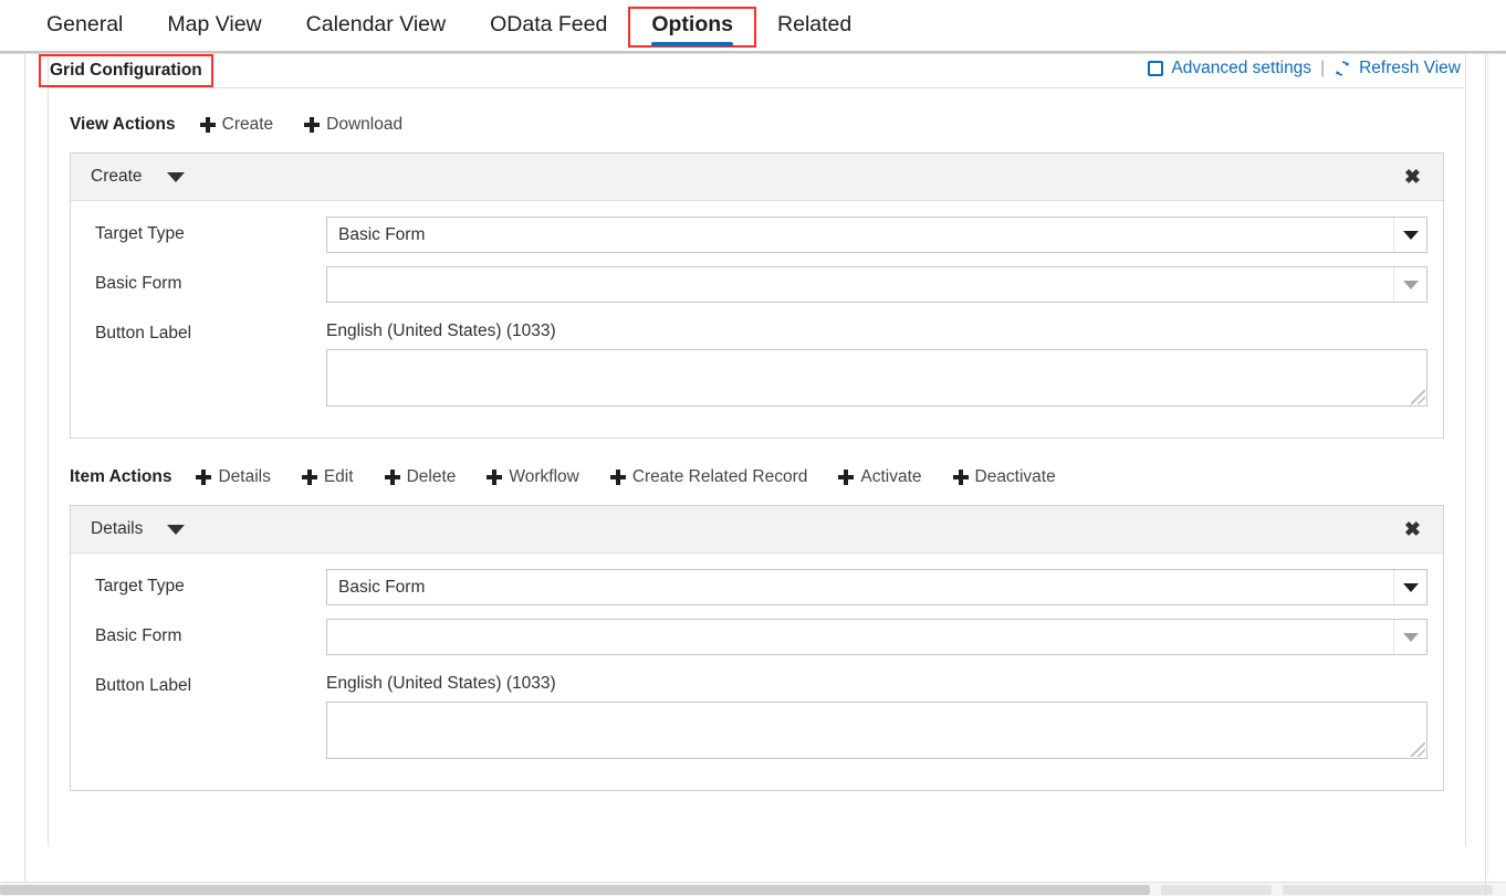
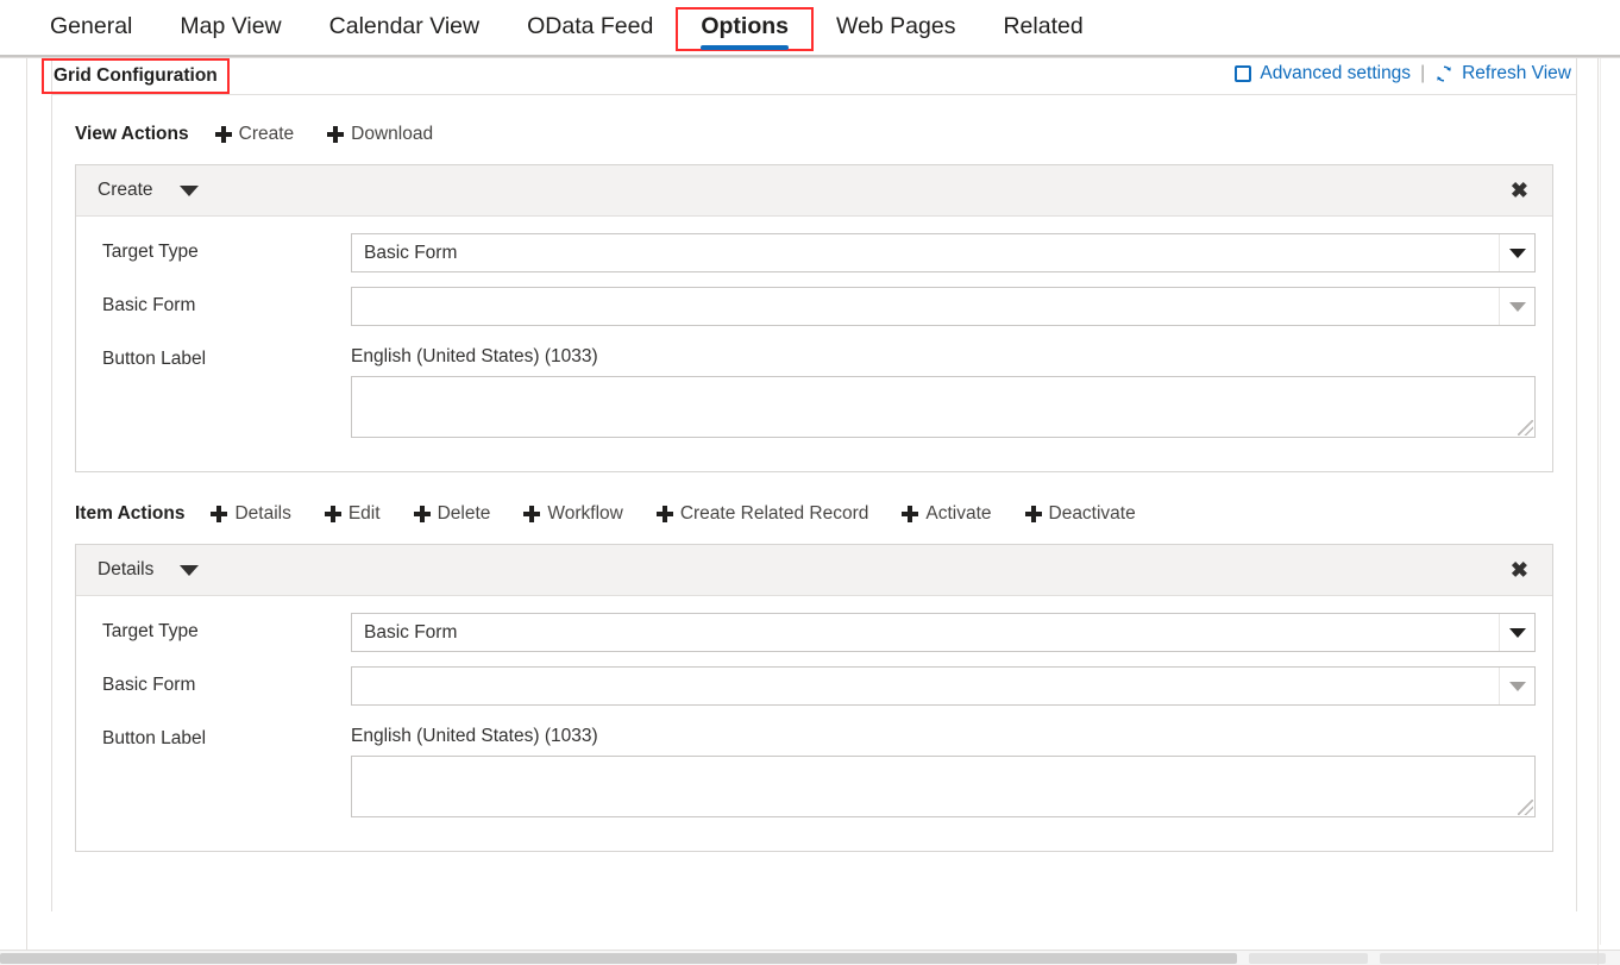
  General
  Map View
  Calendar View
  OData Feed
  Options
+ Web Pages
  Related
  Grid Configuration
  Advanced settings
  |
  Refresh View
  View Actions
  Create
  Download
  Create
  ✖
  Target Type
  Basic Form
  Basic Form
  Button Label
  English (United States) (1033)
  Item Actions
  Details
  Edit
  Delete
  Workflow
  Create Related Record
  Activate
  Deactivate
  Details
  ✖
  Target Type
  Basic Form
  Basic Form
  Button Label
  English (United States) (1033)
